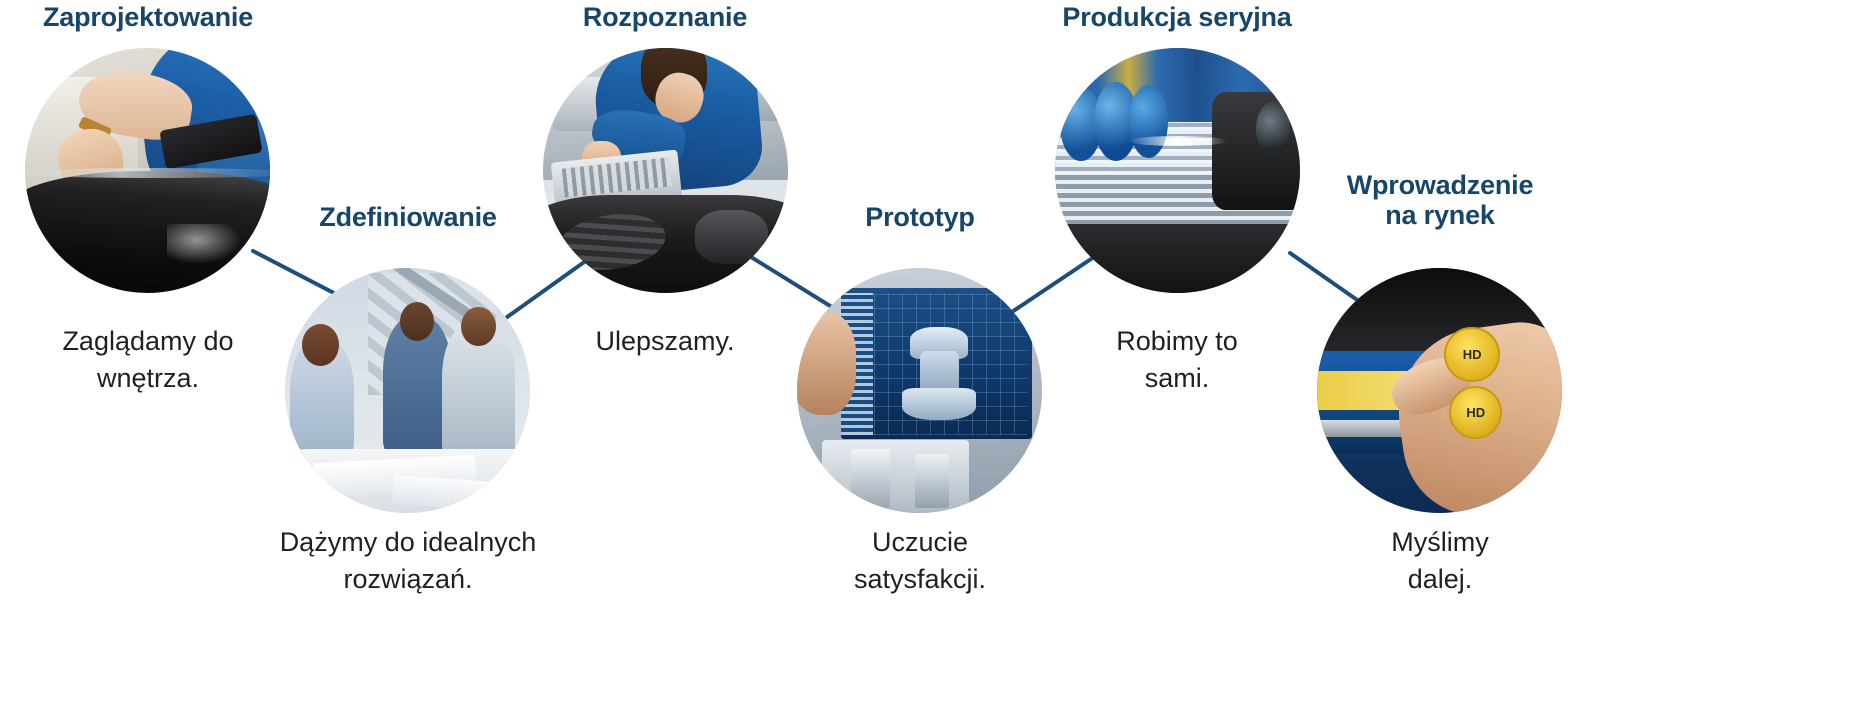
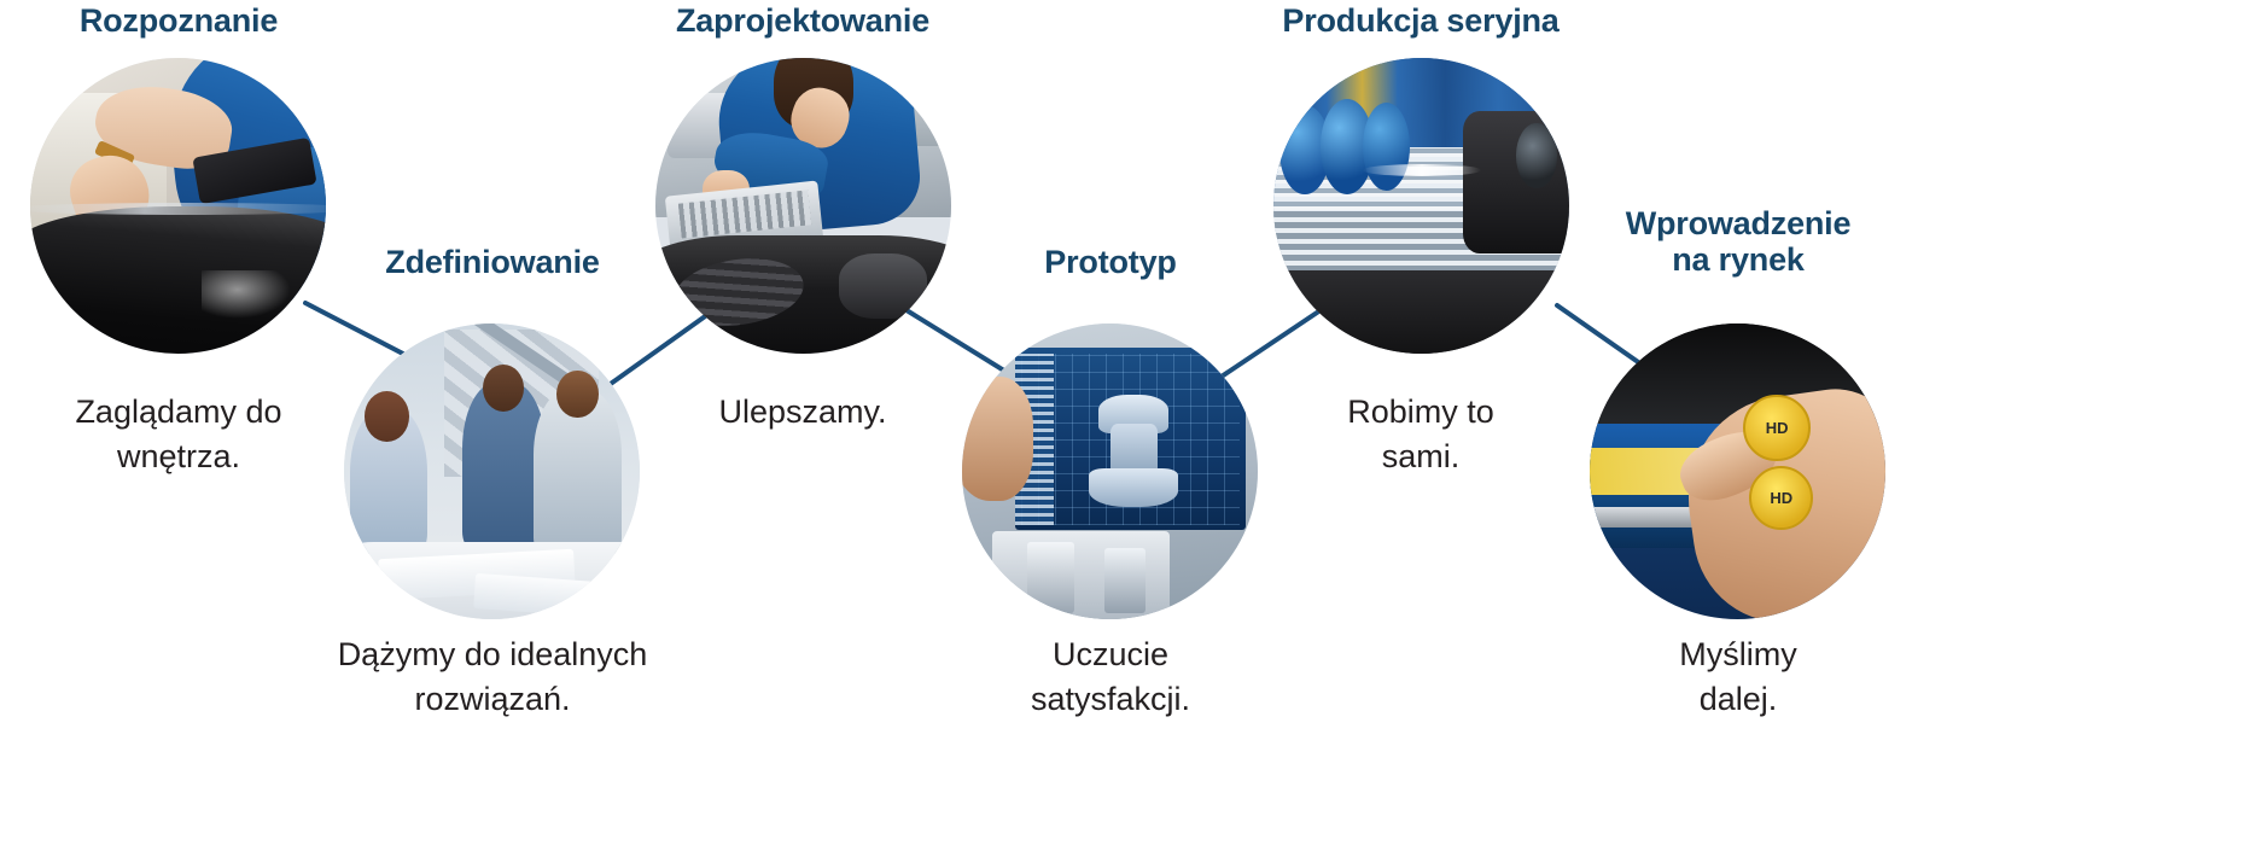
- Zaprojektowanie
+ Rozpoznanie
  Zaglądamy do
  wnętrza.
  Zdefiniowanie
  Dążymy do idealnych
  rozwiązań.
- Rozpoznanie
+ Zaprojektowanie
  Ulepszamy.
  Prototyp
  Uczucie
  satysfakcji.
  Produkcja seryjna
  Robimy to
  sami.
  HD
  HD
  Wprowadzenie
  na rynek
  Myślimy
  dalej.
